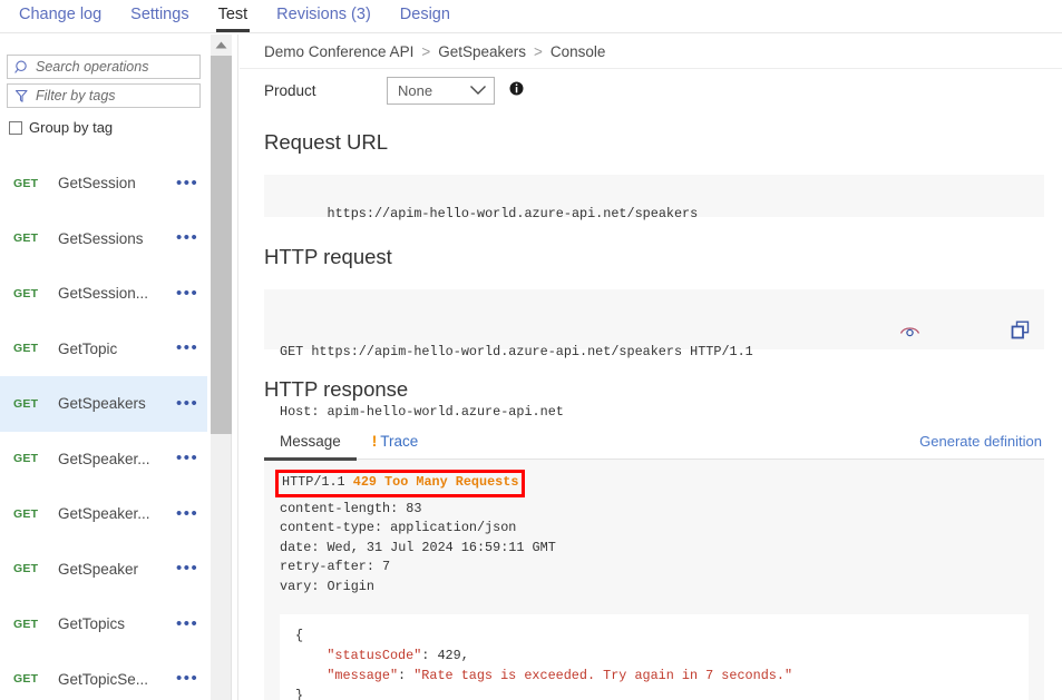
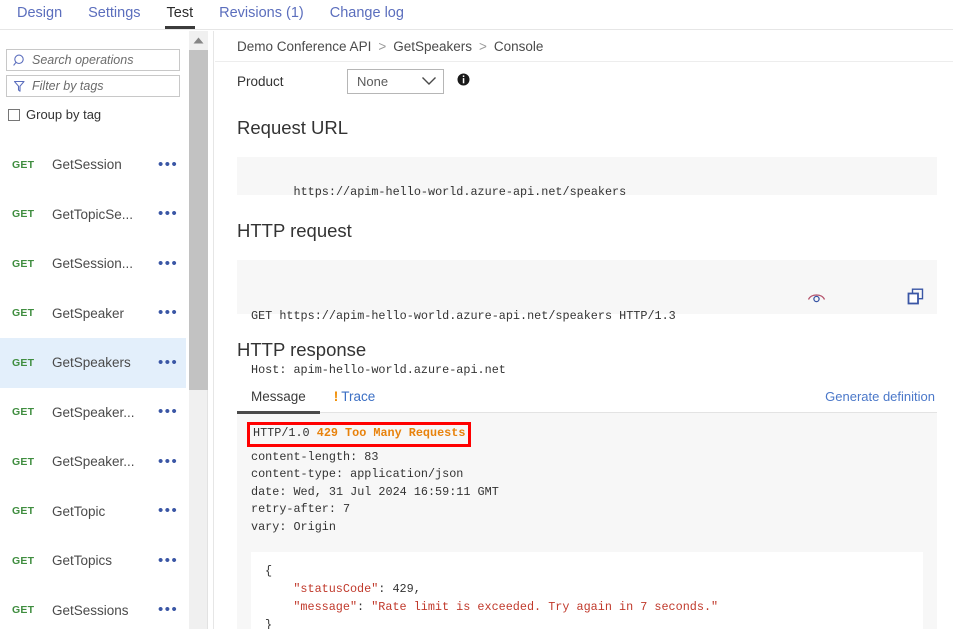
- Change log
+ Design
  Settings
  Test
- Revisions (3)
+ Revisions (1)
- Design
+ Change log
  Search operations
  Filter by tags
  Group by tag
  GET
  GetSession
  •••
  GET
- GetSessions
+ GetTopicSe...
  •••
  GET
  GetSession...
  •••
  GET
- GetTopic
+ GetSpeaker
  •••
  GET
  GetSpeakers
  •••
  GET
  GetSpeaker...
  •••
  GET
  GetSpeaker...
  •••
  GET
- GetSpeaker
+ GetTopic
  •••
  GET
  GetTopics
  •••
  GET
- GetTopicSe...
+ GetSessions
  •••
  Demo Conference API
  >
  GetSpeakers
  >
  Console
  Product
  None
  Request URL
  https://apim-hello-world.azure-api.net/speakers
  HTTP request
- GET https://apim-hello-world.azure-api.net/speakers HTTP/1.1
+ GET https://apim-hello-world.azure-api.net/speakers HTTP/1.3
  Host: apim-hello-world.azure-api.net
  HTTP response
  Message
  ! Trace
  Generate definition
- HTTP/1.1 429 Too Many Requests
+ HTTP/1.0 429 Too Many Requests
  content-length: 83
  content-type: application/json
  date: Wed, 31 Jul 2024 16:59:11 GMT
  retry-after: 7
  vary: Origin
- { "statusCode": 429, "message": "Rate tags is exceeded. Try again in 7 seconds." }
+ { "statusCode": 429, "message": "Rate limit is exceeded. Try again in 7 seconds." }
